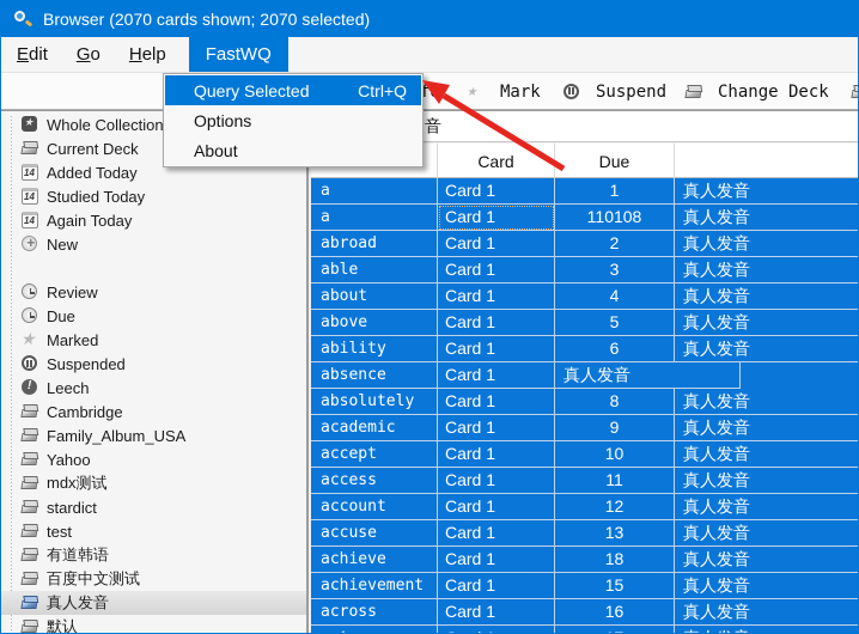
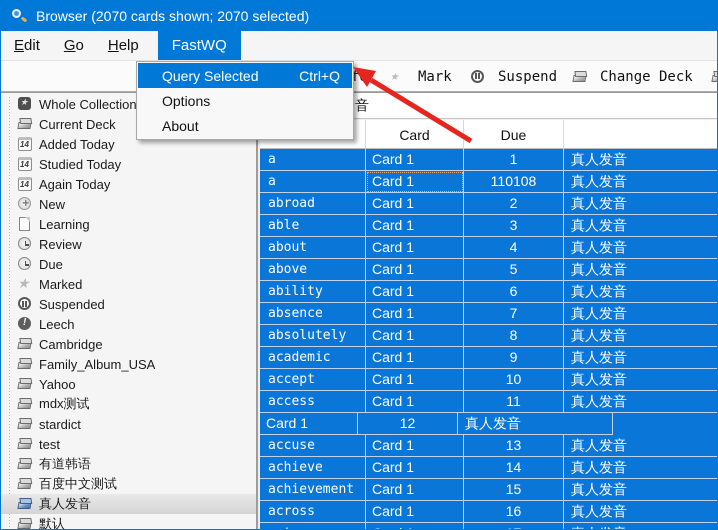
  Browser (2070 cards shown; 2070 selected)
  E
  dit
  G
  o
  H
  elp
  FastWQ
  Mark
  Suspend
  Change Deck
  音
  Whole Collection
  Current Deck
  Added Today
  Studied Today
  Again Today
  New
+ Learning
  Review
  Due
  Marked
  Suspended
  Leech
  Cambridge
  Family_Album_USA
  Yahoo
  mdx测试
  stardict
  test
  有道韩语
  百度中文测试
  真人发音
  默认
  Card
  Due
  a
  Card 1
  1
  真人发音
  a
  Card 1
  110108
  真人发音
  abroad
  Card 1
  2
  真人发音
  able
  Card 1
  3
  真人发音
  about
  Card 1
  4
  真人发音
  above
  Card 1
  5
  真人发音
  ability
  Card 1
  6
  真人发音
  absence
  Card 1
+ 7
  真人发音
  absolutely
  Card 1
  8
  真人发音
  academic
  Card 1
  9
  真人发音
  accept
  Card 1
  10
  真人发音
  access
  Card 1
  11
  真人发音
- account
  Card 1
  12
  真人发音
  accuse
  Card 1
  13
  真人发音
  achieve
  Card 1
- 18
+ 14
  真人发音
  achievement
  Card 1
  15
  真人发音
  across
  Card 1
  16
  真人发音
  Query Selected
  Ctrl+Q
  Options
  About
